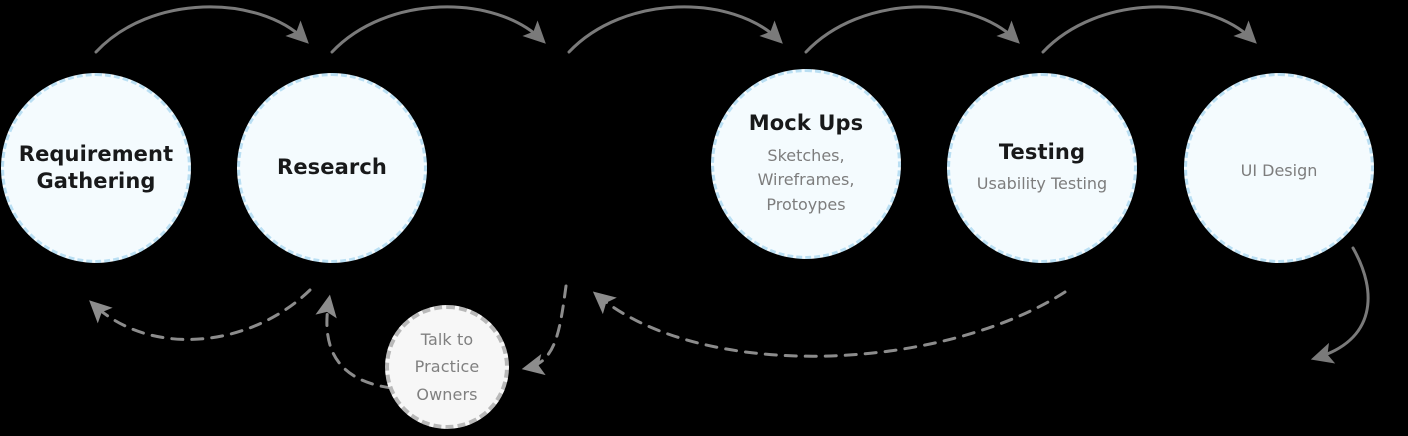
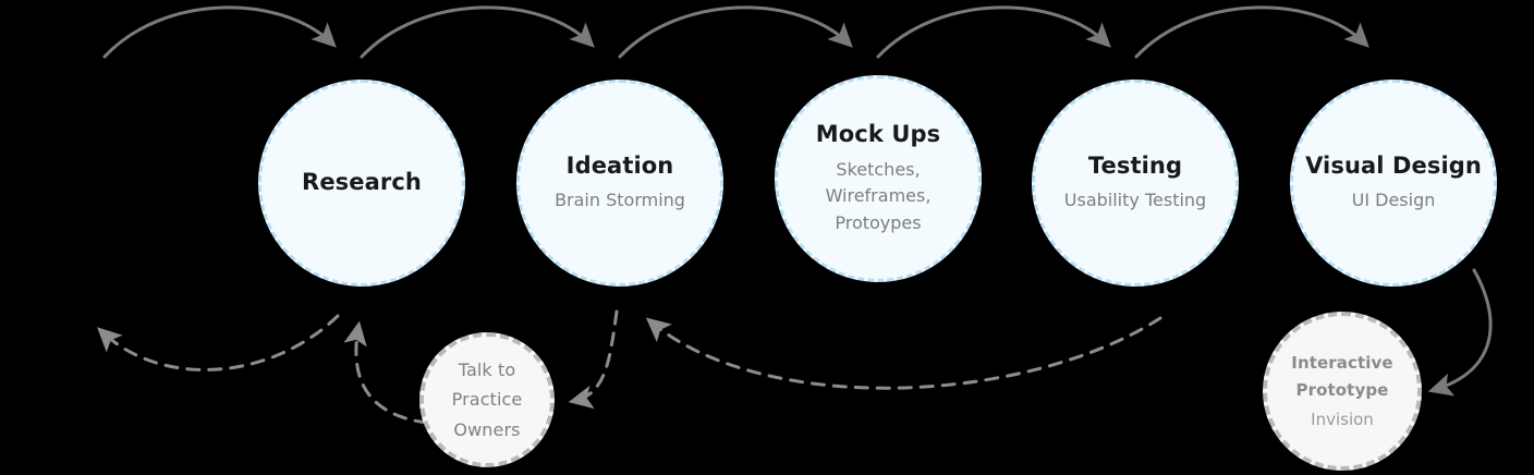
- Requirement
- Gathering
  Research
+ Ideation
+ Brain Storming
  Mock Ups
  Sketches,
  Wireframes,
  Protoypes
  Testing
  Usability Testing
+ Visual Design
  UI Design
  Talk to
  Practice
  Owners
+ Interactive
+ Prototype
+ Invision
